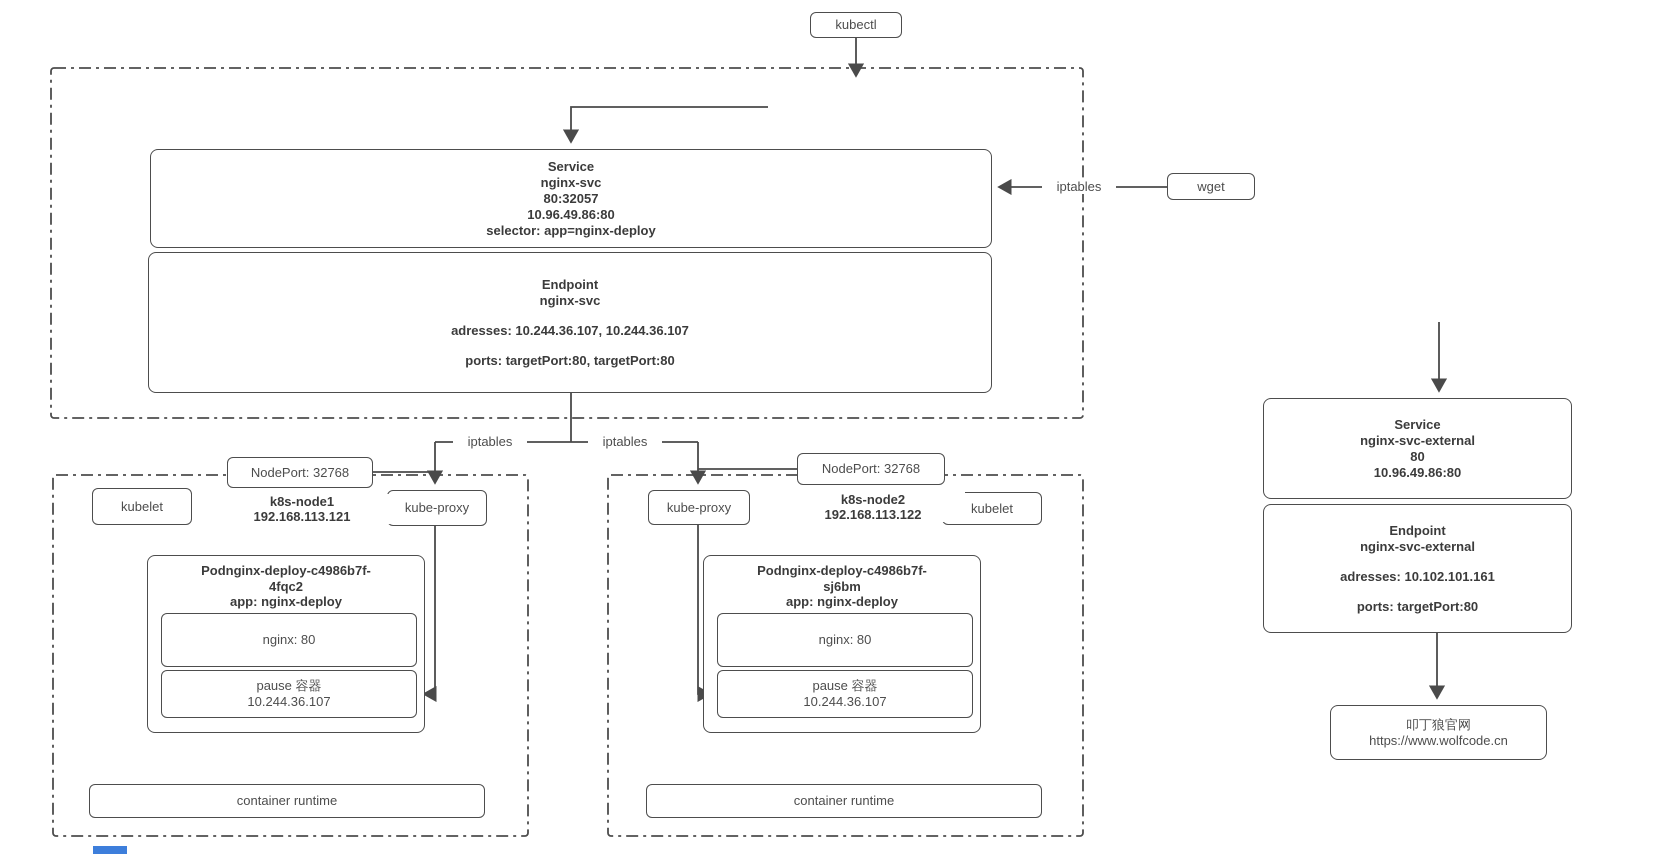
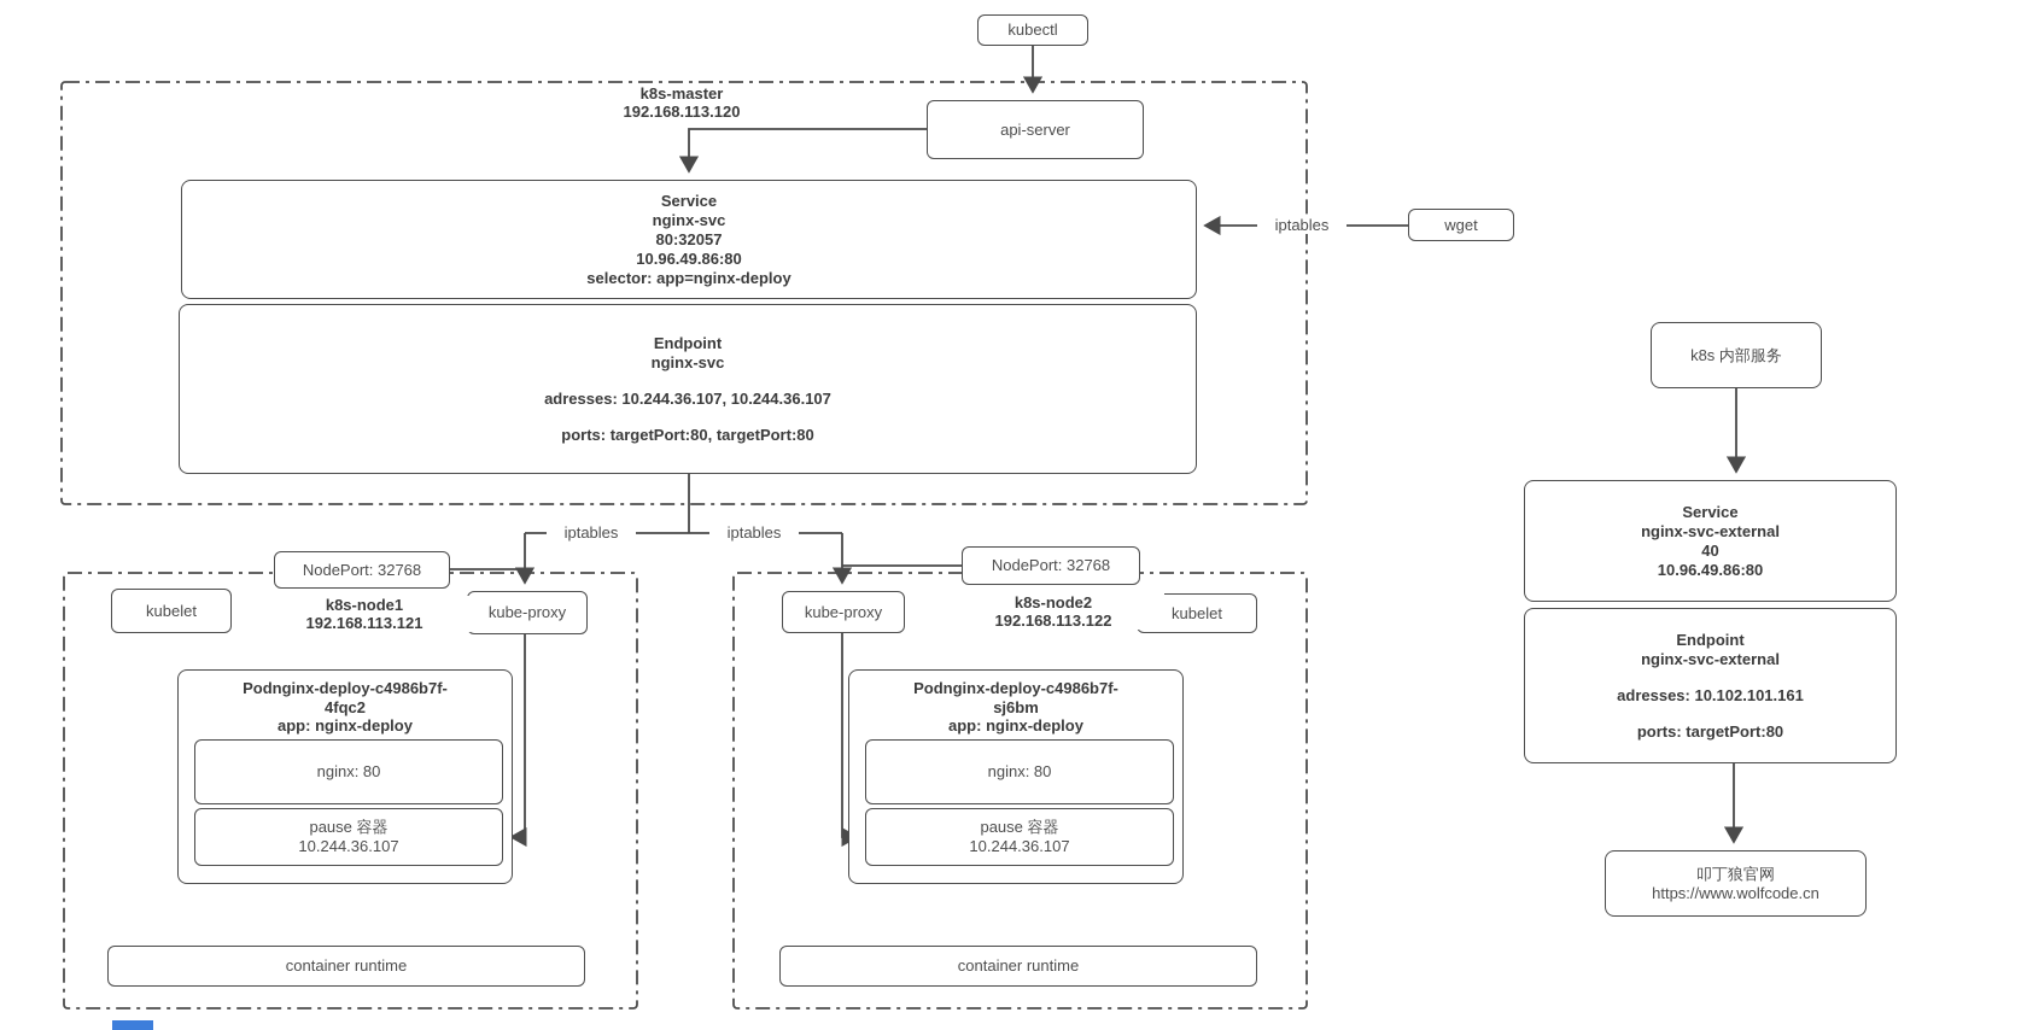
  kubectl
+ api-server
+ k8s-master
+ 192.168.113.120
  Service
  nginx-svc
  80:32057
  10.96.49.86:80
  selector: app=nginx-deploy
  Endpoint
  nginx-svc
  adresses: 10.244.36.107, 10.244.36.107
  ports: targetPort:80, targetPort:80
  wget
  iptables
  iptables
  iptables
  NodePort: 32768
  k8s-node1
  192.168.113.121
  kubelet
  kube-proxy
  Podnginx-deploy-c4986b7f-
  4fqc2
  app: nginx-deploy
  nginx: 80
  pause 容器
  10.244.36.107
  container runtime
  NodePort: 32768
  k8s-node2
  192.168.113.122
  kube-proxy
  kubelet
  Podnginx-deploy-c4986b7f-
  sj6bm
  app: nginx-deploy
  nginx: 80
  pause 容器
  10.244.36.107
  container runtime
+ k8s 内部服务
  Service
  nginx-svc-external
- 80
+ 40
  10.96.49.86:80
  Endpoint
  nginx-svc-external
  adresses: 10.102.101.161
  ports: targetPort:80
  叩丁狼官网
  https://www.wolfcode.cn
